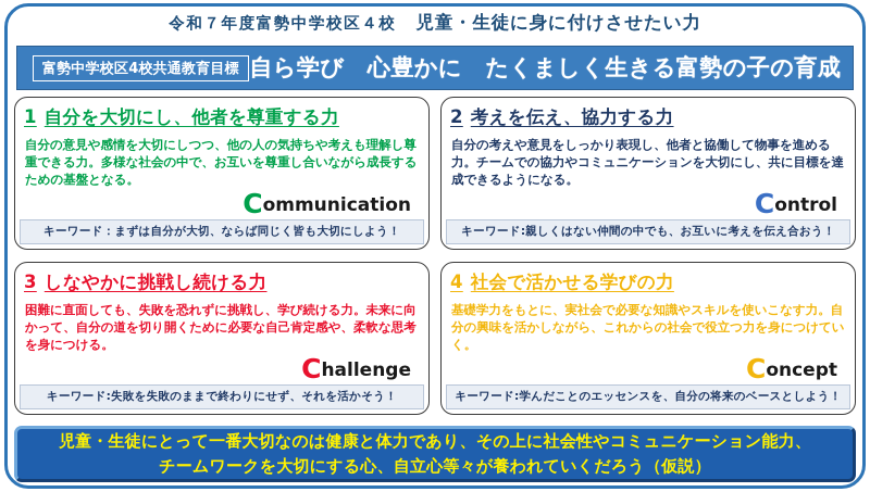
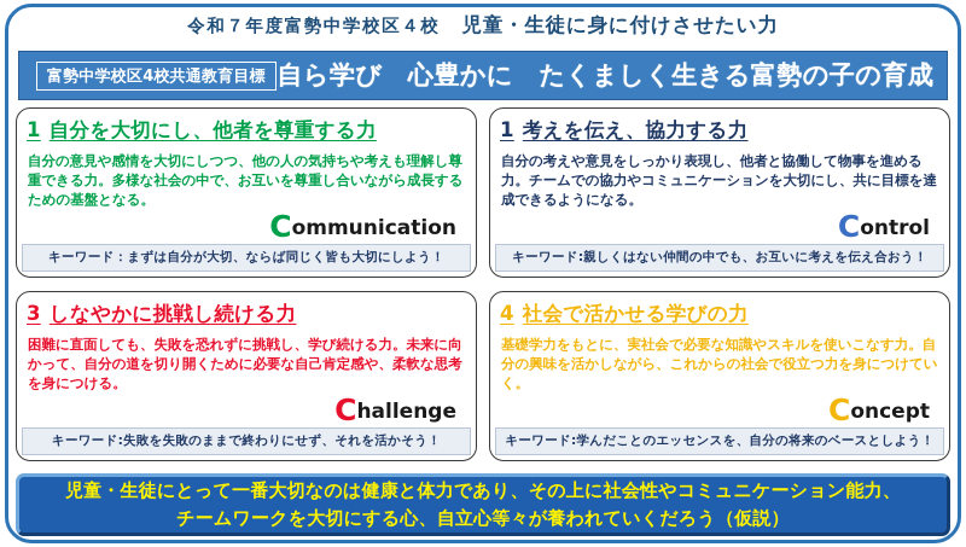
  令和７年度富勢中学校区４校 児童・生徒に身に付けさせたい力
  富勢中学校区4校共通教育目標
  自ら学び 心豊かに たくましく生きる富勢の子の育成
  1 自分を大切にし、他者を尊重する力
  自分の意見や感情を大切にしつつ、他の人の気持ちや考えも理解し尊重できる力。多様な社会の中で、お互いを尊重し合いながら成長するための基盤となる。
  Communication
  キーワード：まずは自分が大切、ならば同じく皆も大切にしよう！
- 2 考えを伝え、協力する力
+ 1 考えを伝え、協力する力
  自分の考えや意見をしっかり表現し、他者と協働して物事を進める力。チームでの協力やコミュニケーションを大切にし、共に目標を達成できるようになる。
  Control
  キーワード:親しくはない仲間の中でも、お互いに考えを伝え合おう！
  3 しなやかに挑戦し続ける力
  困難に直面しても、失敗を恐れずに挑戦し、学び続ける力。未来に向かって、自分の道を切り開くために必要な自己肯定感や、柔軟な思考を身につける。
  Challenge
  キーワード:失敗を失敗のままで終わりにせず、それを活かそう！
  4 社会で活かせる学びの力
  基礎学力をもとに、実社会で必要な知識やスキルを使いこなす力。自分の興味を活かしながら、これからの社会で役立つ力を身につけていく。
  Concept
  キーワード:学んだことのエッセンスを、自分の将来のベースとしよう！
  児童・生徒にとって一番大切なのは健康と体力であり、その上に社会性やコミュニケーション能力、
  チームワークを大切にする心、自立心等々が養われていくだろう（仮説）
